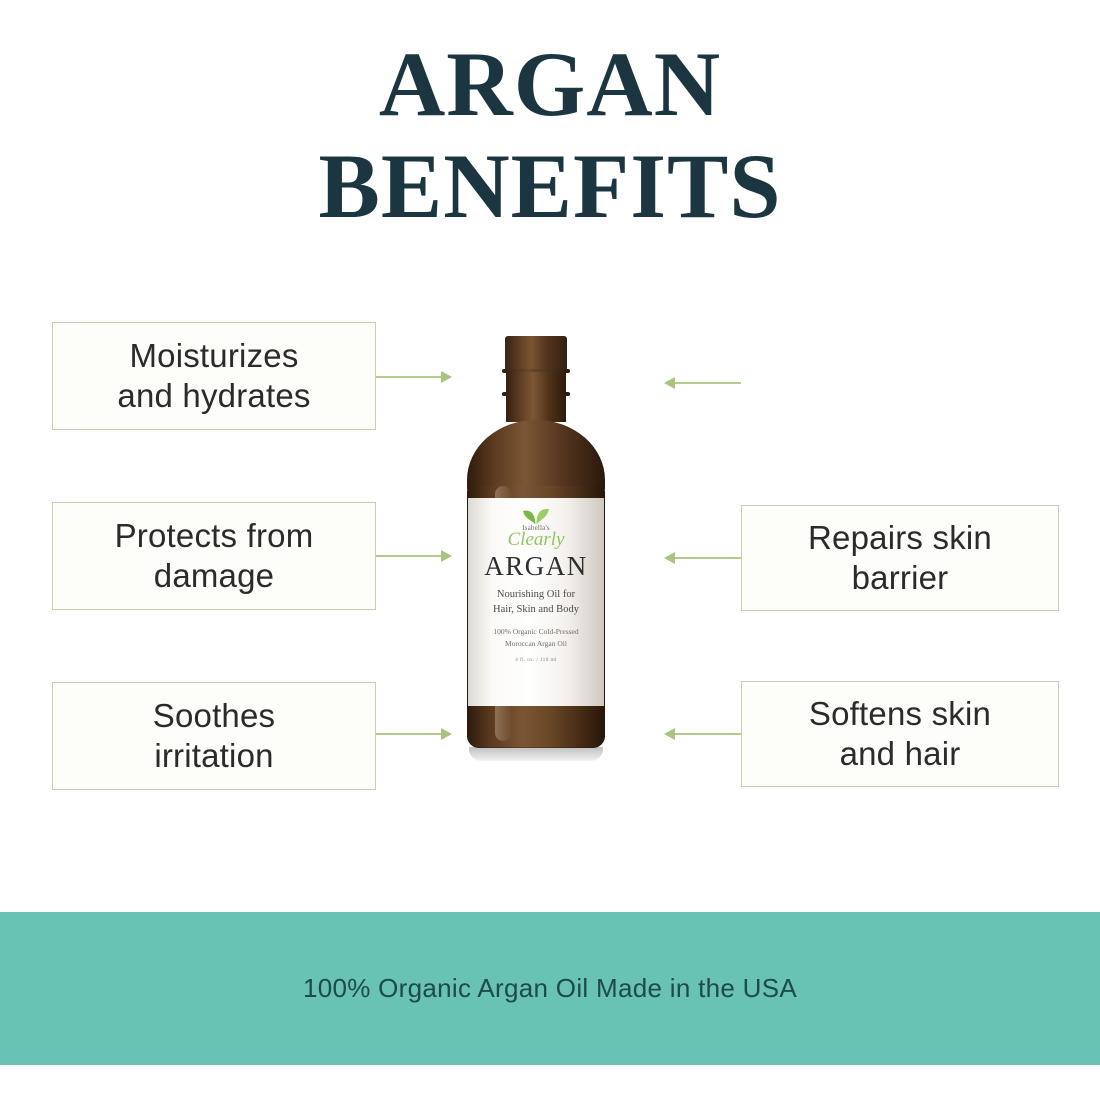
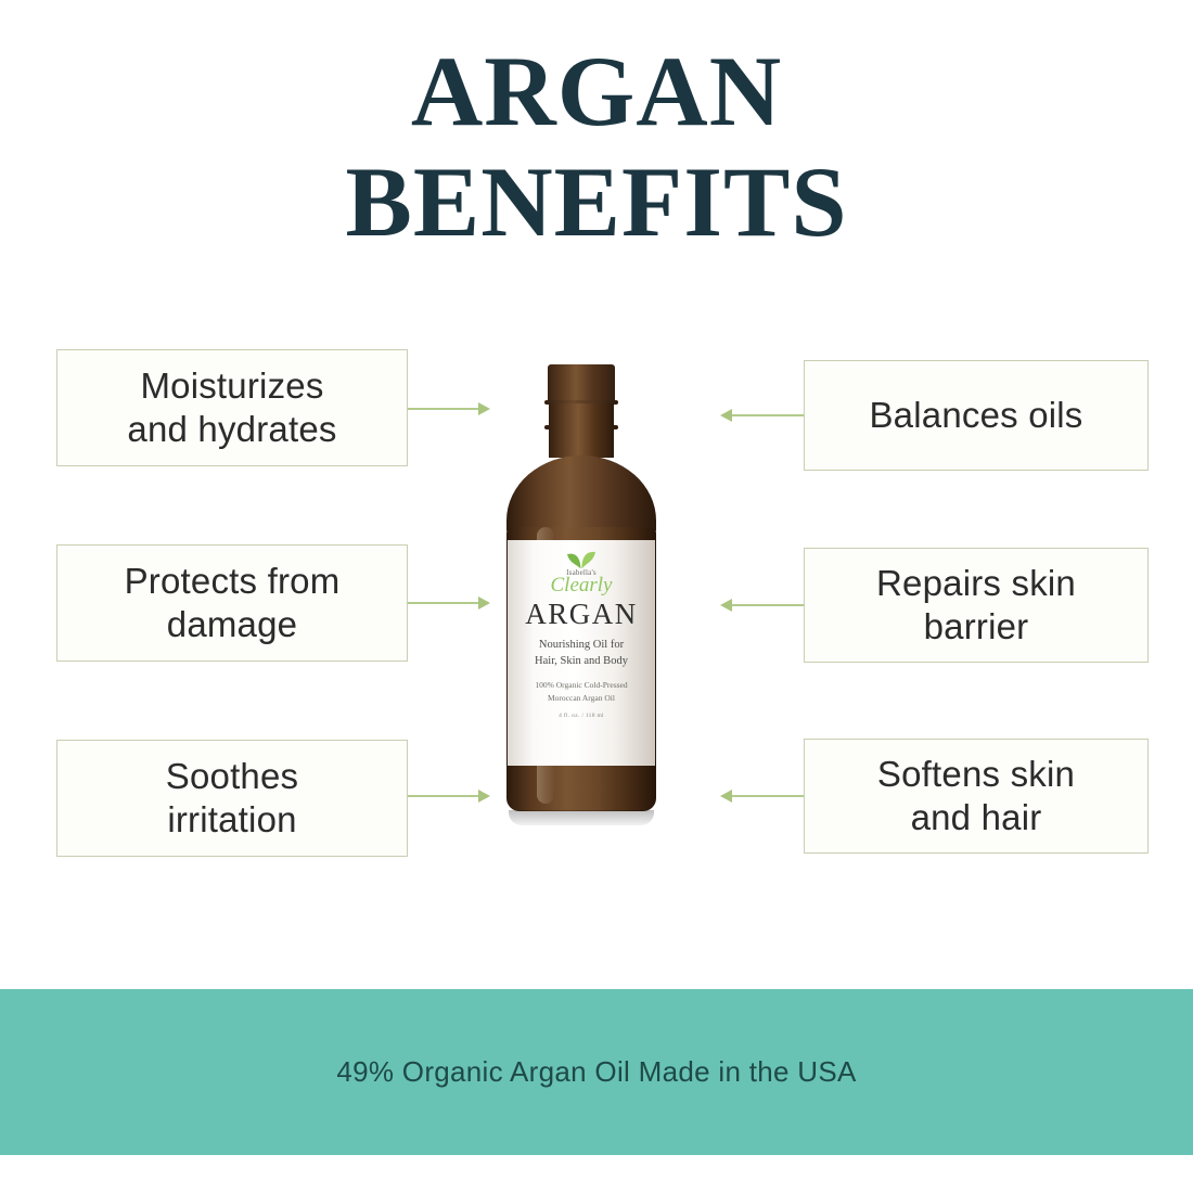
  ARGAN
  BENEFITS
  Moisturizes
  and hydrates
  Protects from
  damage
  Soothes
  irritation
+ Balances oils
  Repairs skin
  barrier
  Softens skin
  and hair
  Isabella's
  Clearly
  ARGAN
  Nourishing Oil for
  Hair, Skin and Body
  100% Organic Cold-Pressed
  Moroccan Argan Oil
- 100% Organic Argan Oil Made in the USA
+ 49% Organic Argan Oil Made in the USA
